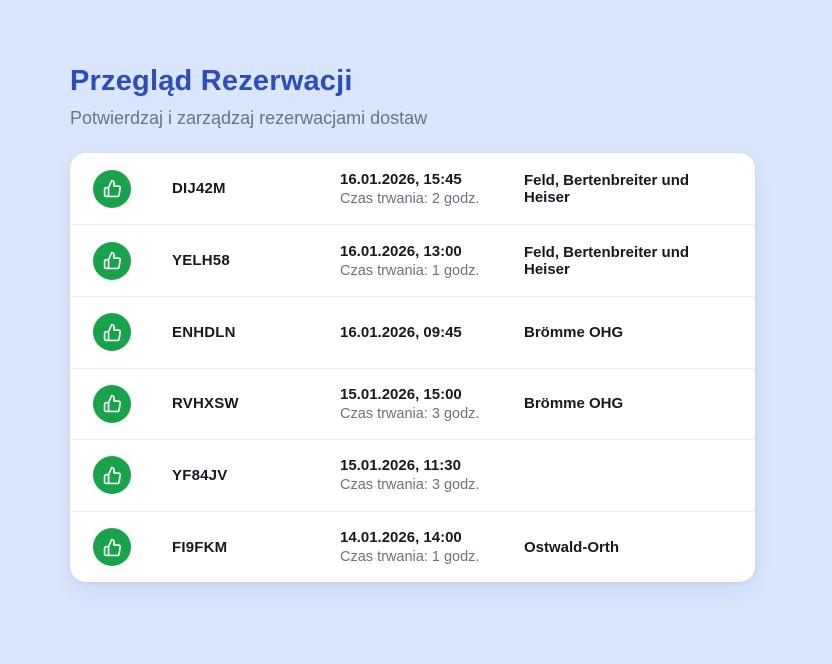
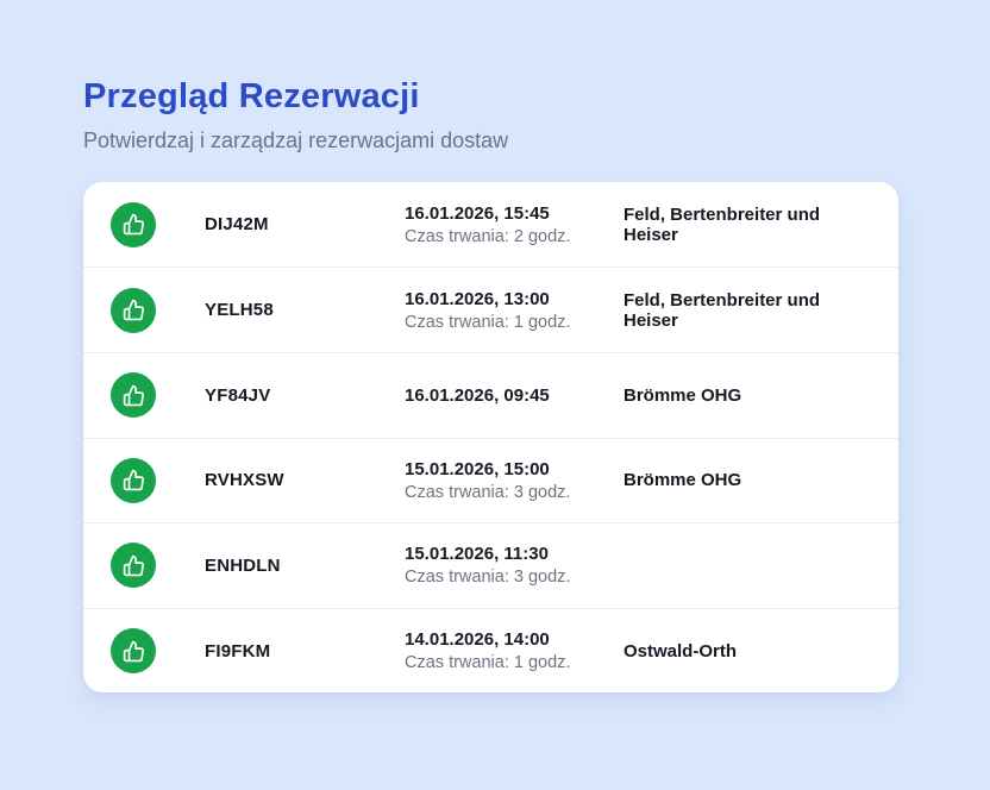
  Przegląd Rezerwacji
  Potwierdzaj i zarządzaj rezerwacjami dostaw
  DIJ42M
  16.01.2026, 15:45
  Czas trwania: 2 godz.
  Feld, Bertenbreiter und Heiser
  YELH58
  16.01.2026, 13:00
  Czas trwania: 1 godz.
  Feld, Bertenbreiter und Heiser
- ENHDLN
+ YF84JV
  16.01.2026, 09:45
  Brömme OHG
  RVHXSW
  15.01.2026, 15:00
  Czas trwania: 3 godz.
  Brömme OHG
- YF84JV
+ ENHDLN
  15.01.2026, 11:30
  Czas trwania: 3 godz.
  FI9FKM
  14.01.2026, 14:00
  Czas trwania: 1 godz.
  Ostwald-Orth
